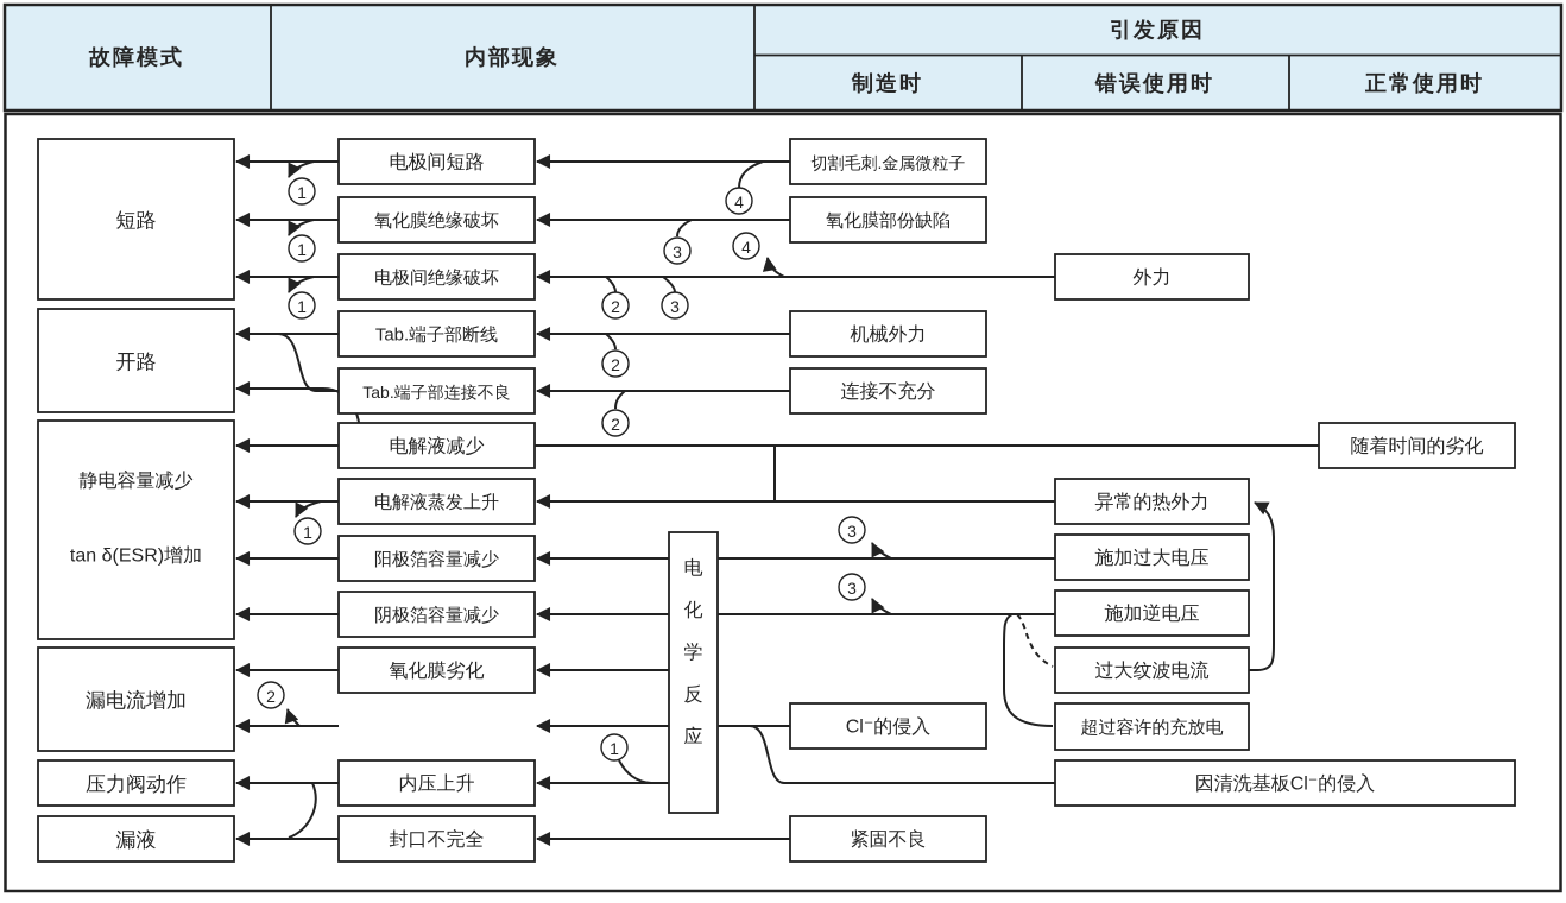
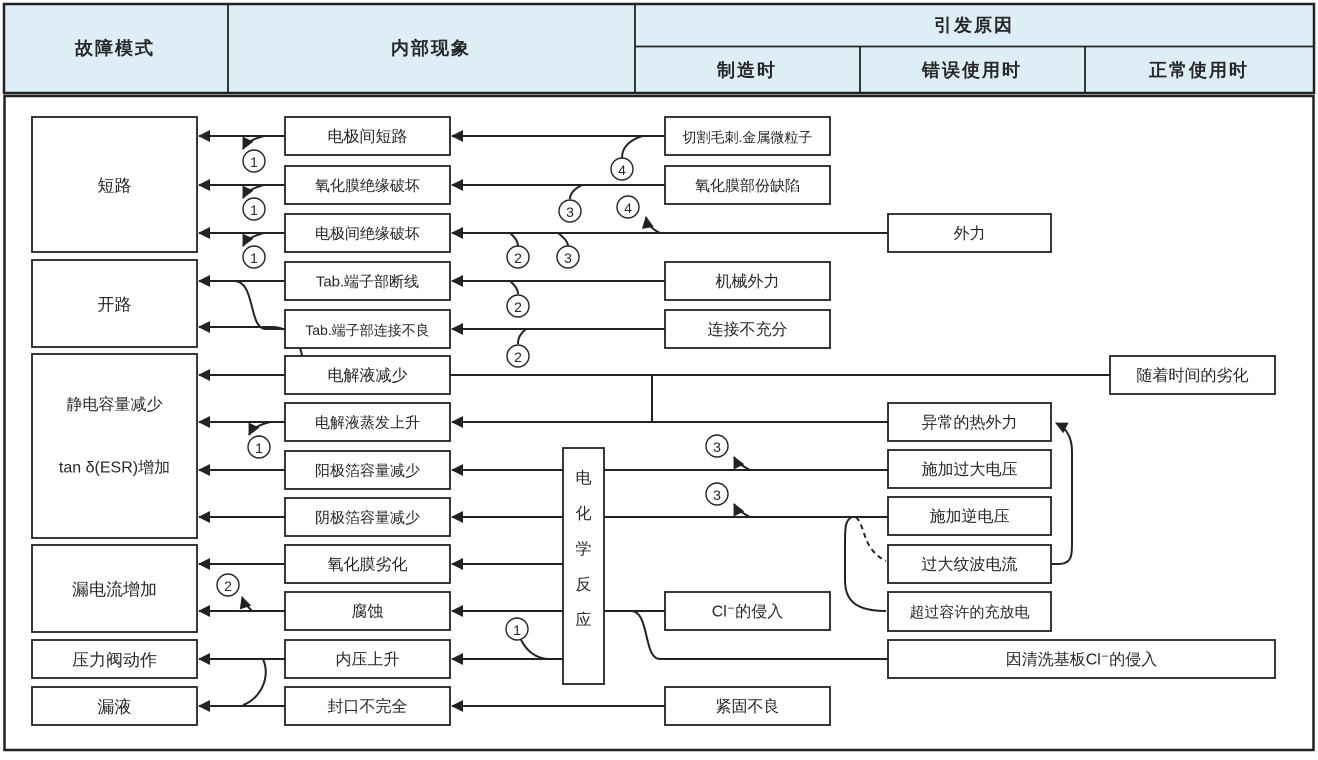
  故障模式
  内部现象
  引发原因
  制造时
  错误使用时
  正常使用时
  短路
  开路
  静电容量减少
  tan δ(ESR)增加
  漏电流增加
  压力阀动作
  漏液
  电极间短路
  氧化膜绝缘破坏
  电极间绝缘破坏
  Tab.端子部断线
  Tab.端子部连接不良
  电解液减少
  电解液蒸发上升
  阳极箔容量减少
  阴极箔容量减少
  氧化膜劣化
+ 腐蚀
  内压上升
  封口不完全
  电化学反应
  切割毛刺.金属微粒子
  氧化膜部份缺陷
  机械外力
  连接不充分
  Cl⁻的侵入
  紧固不良
  外力
  异常的热外力
  施加过大电压
  施加逆电压
  过大纹波电流
  超过容许的充放电
  因清洗基板Cl⁻的侵入
  随着时间的劣化
  1
  1
  1
  1
  1
  2
  2
  2
  2
  3
  3
  3
  3
  4
  4
